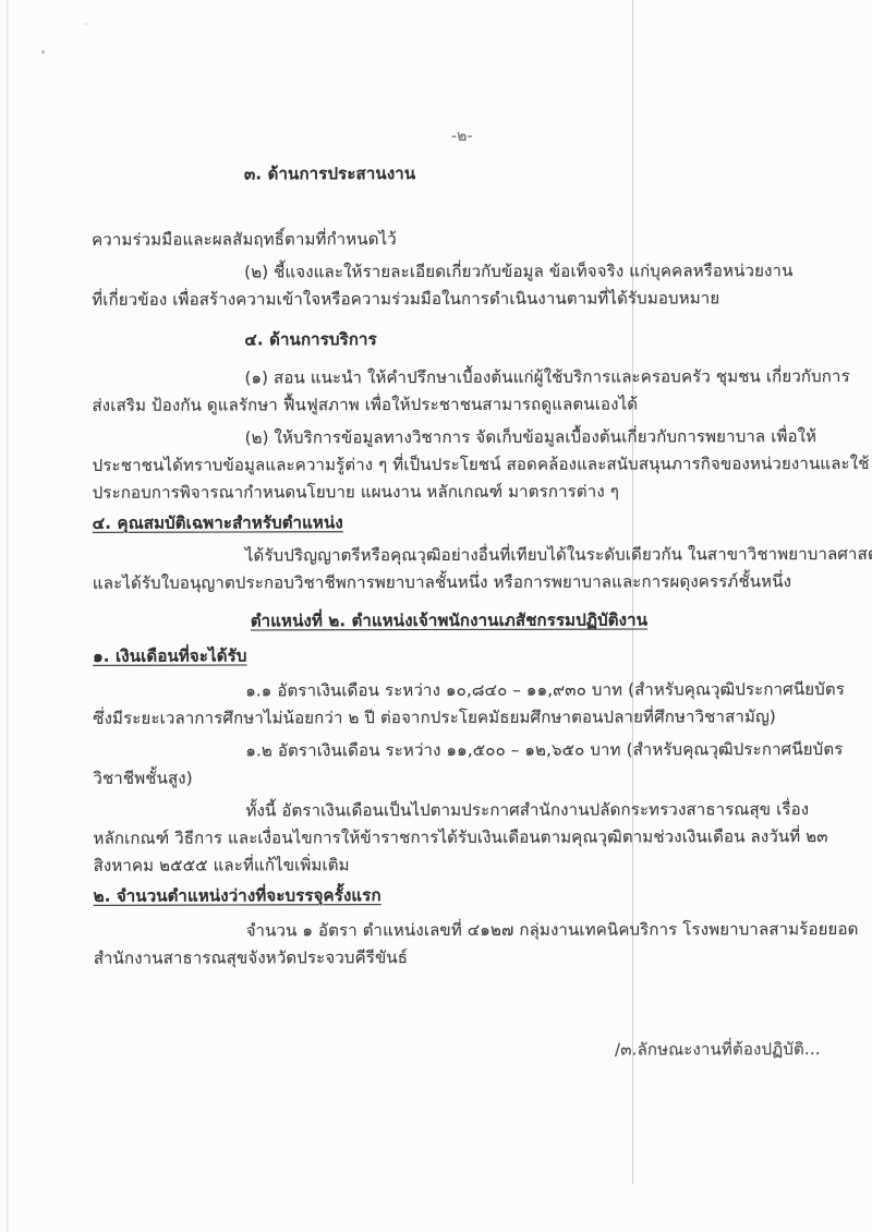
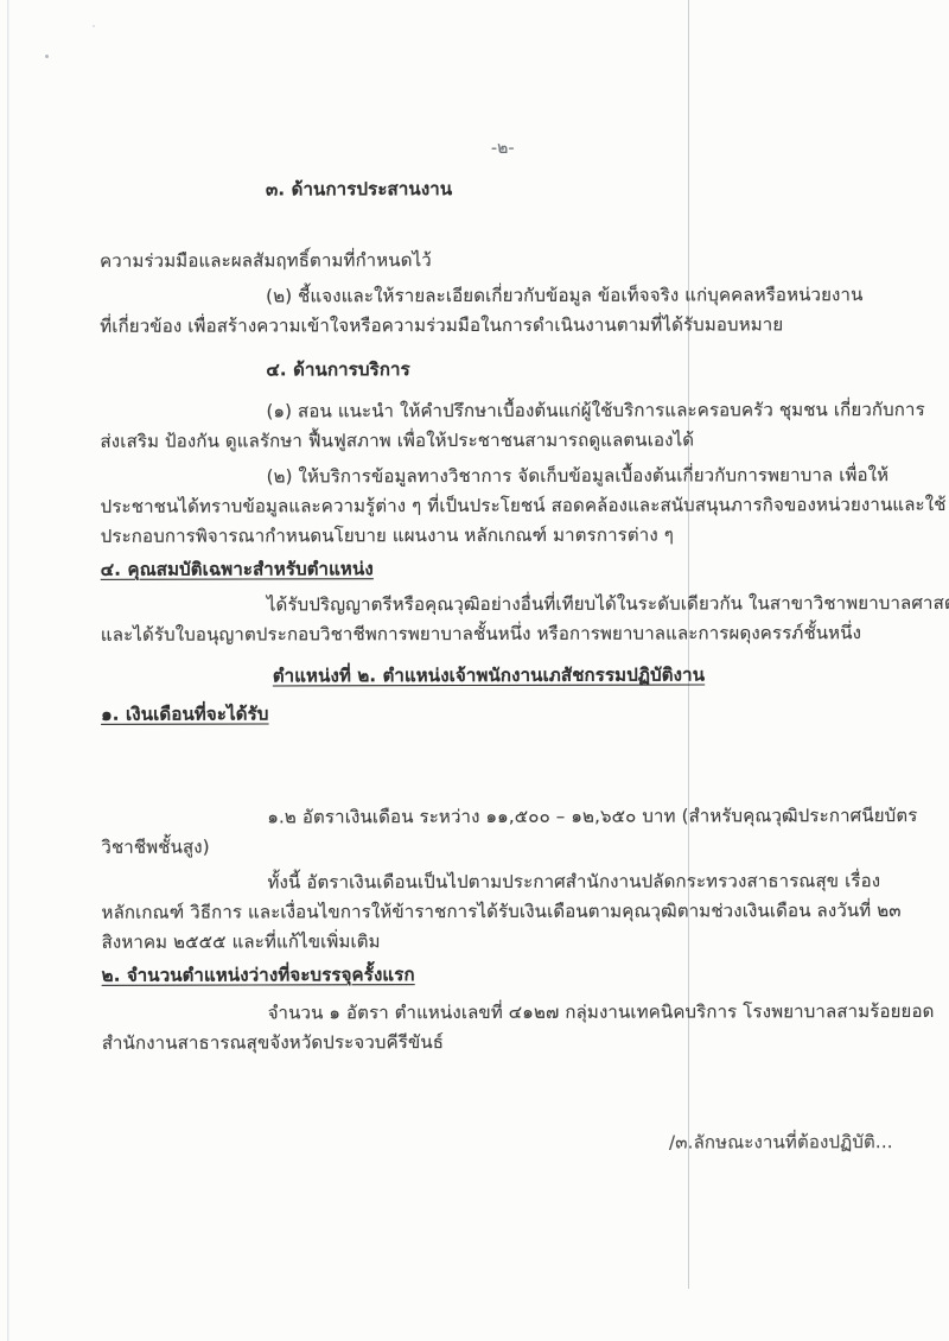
  -๒-
  ๓. ด้านการประสานงาน
  ความร่วมมือและผลสัมฤทธิ์ตามที่กำหนดไว้
  (๒) ชี้แจงและให้รายละเอียดเกี่ยวกับข้อมูล ข้อเท็จจริง แก่บุคคลหรือหน่วยงาน
  ที่เกี่ยวข้อง เพื่อสร้างความเข้าใจหรือความร่วมมือในการดำเนินงานตามที่ได้รับมอบหมาย
  ๔. ด้านการบริการ
  (๑) สอน แนะนำ ให้คำปรึกษาเบื้องต้นแก่ผู้ใช้บริการและครอบครัว ชุมชน เกี่ยวกับการ
  ส่งเสริม ป้องกัน ดูแลรักษา ฟื้นฟูสภาพ เพื่อให้ประชาชนสามารถดูแลตนเองได้
  (๒) ให้บริการข้อมูลทางวิชาการ จัดเก็บข้อมูลเบื้องต้นเกี่ยวกับการพยาบาล เพื่อให้
  ประชาชนได้ทราบข้อมูลและความรู้ต่าง ๆ ที่เป็นประโยชน์ สอดคล้องและสนับสนุนภารกิจของหน่วยงานและใช้
  ประกอบการพิจารณากำหนดนโยบาย แผนงาน หลักเกณฑ์ มาตรการต่าง ๆ
  ๔. คุณสมบัติเฉพาะสำหรับตำแหน่ง
  ได้รับปริญญาตรีหรือคุณวุฒิอย่างอื่นที่เทียบได้ในระดับเดียวกัน ในสาขาวิชาพยาบาลศาส
  และได้รับใบอนุญาตประกอบวิชาชีพการพยาบาลชั้นหนึ่ง หรือการพยาบาลและการผดุงครรภ์ชั้นหนึ่ง
  ตำแหน่งที่ ๒. ตำแหน่งเจ้าพนักงานเภสัชกรรมปฏิบัติงาน
  ๑. เงินเดือนที่จะได้รับ
- ๑.๑ อัตราเงินเดือน ระหว่าง ๑๐,๘๔๐ – ๑๑,๙๓๐ บาท (สำหรับคุณวุฒิประกาศนียบัตร
- ซึ่งมีระยะเวลาการศึกษาไม่น้อยกว่า ๒ ปี ต่อจากประโยคมัธยมศึกษาตอนปลายที่ศึกษาวิชาสามัญ)
  ๑.๒ อัตราเงินเดือน ระหว่าง ๑๑,๕๐๐ – ๑๒,๖๕๐ บาท (สำหรับคุณวุฒิประกาศนียบัตร
  วิชาชีพชั้นสูง)
  ทั้งนี้ อัตราเงินเดือนเป็นไปตามประกาศสำนักงานปลัดกระทรวงสาธารณสุข เรื่อง
  หลักเกณฑ์ วิธีการ และเงื่อนไขการให้ข้าราชการได้รับเงินเดือนตามคุณวุฒิตามช่วงเงินเดือน ลงวันที่ ๒๓
  สิงหาคม ๒๕๕๕ และที่แก้ไขเพิ่มเติม
  ๒. จำนวนตำแหน่งว่างที่จะบรรจุครั้งแรก
  จำนวน ๑ อัตรา ตำแหน่งเลขที่ ๔๑๒๗ กลุ่มงานเทคนิคบริการ โรงพยาบาลสามร้อยยอด
  สำนักงานสาธารณสุขจังหวัดประจวบคีรีขันธ์
  /๓.ลักษณะงานที่ต้องปฏิบัติ...
